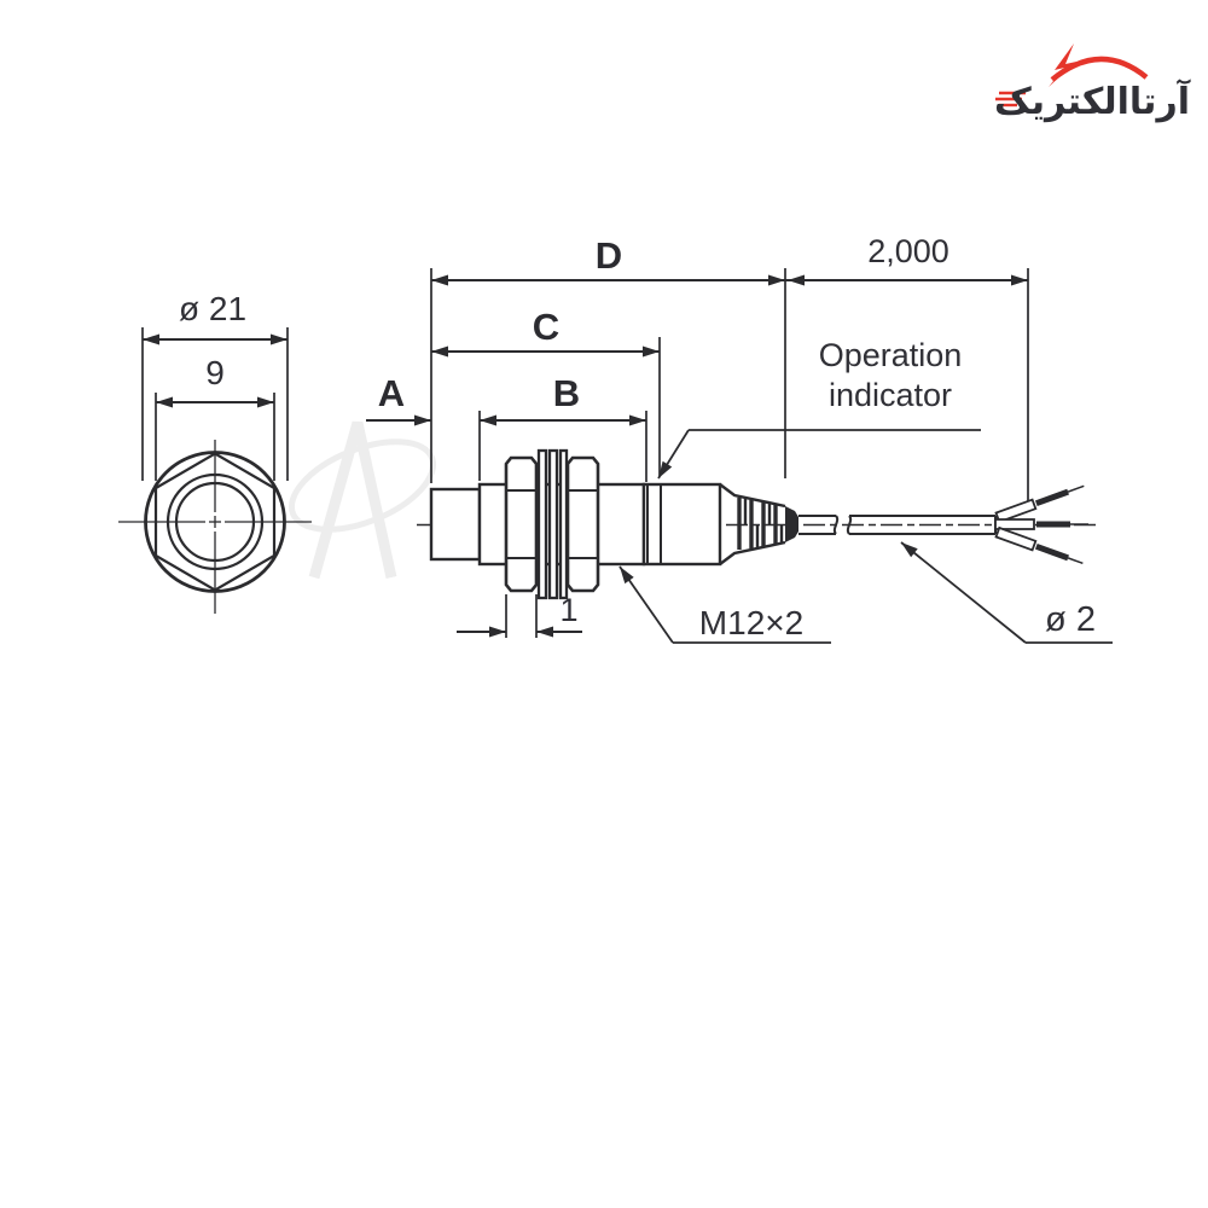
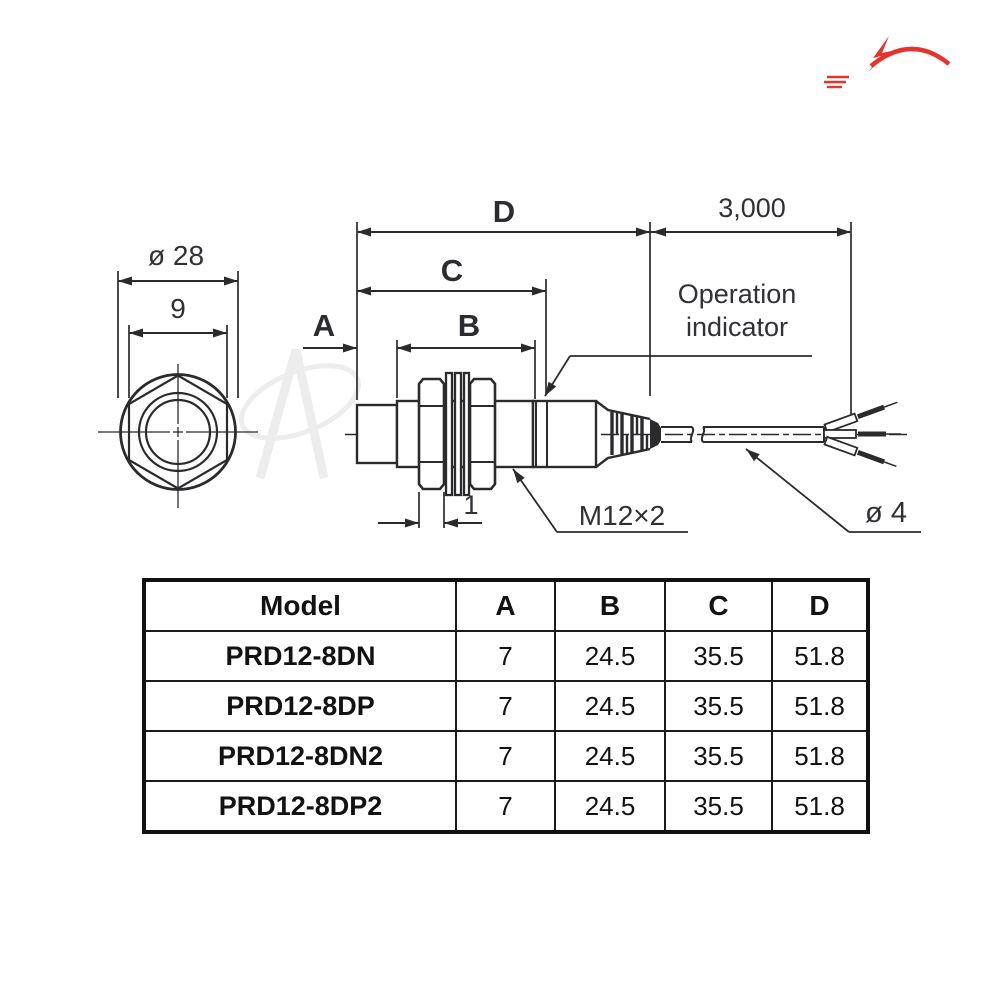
- آرتاالکتریک
- ø 21
+ ø 28
  9
  D
- 2,000
+ 3,000
  C
  A
  B
  Operation
  indicator
  1
  M12×2
- ø 2
+ ø 4
+ Model	A	B	C	D
+ PRD12-8DN	7	24.5	35.5	51.8
+ PRD12-8DP	7	24.5	35.5	51.8
+ PRD12-8DN2	7	24.5	35.5	51.8
+ PRD12-8DP2	7	24.5	35.5	51.8
